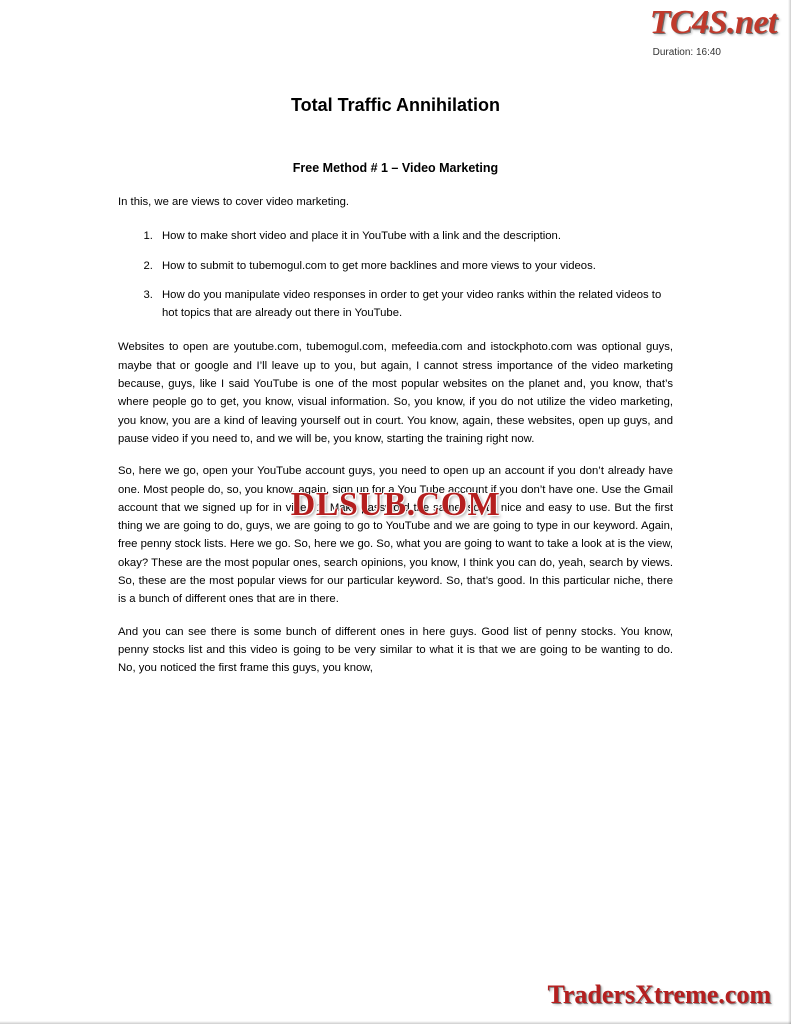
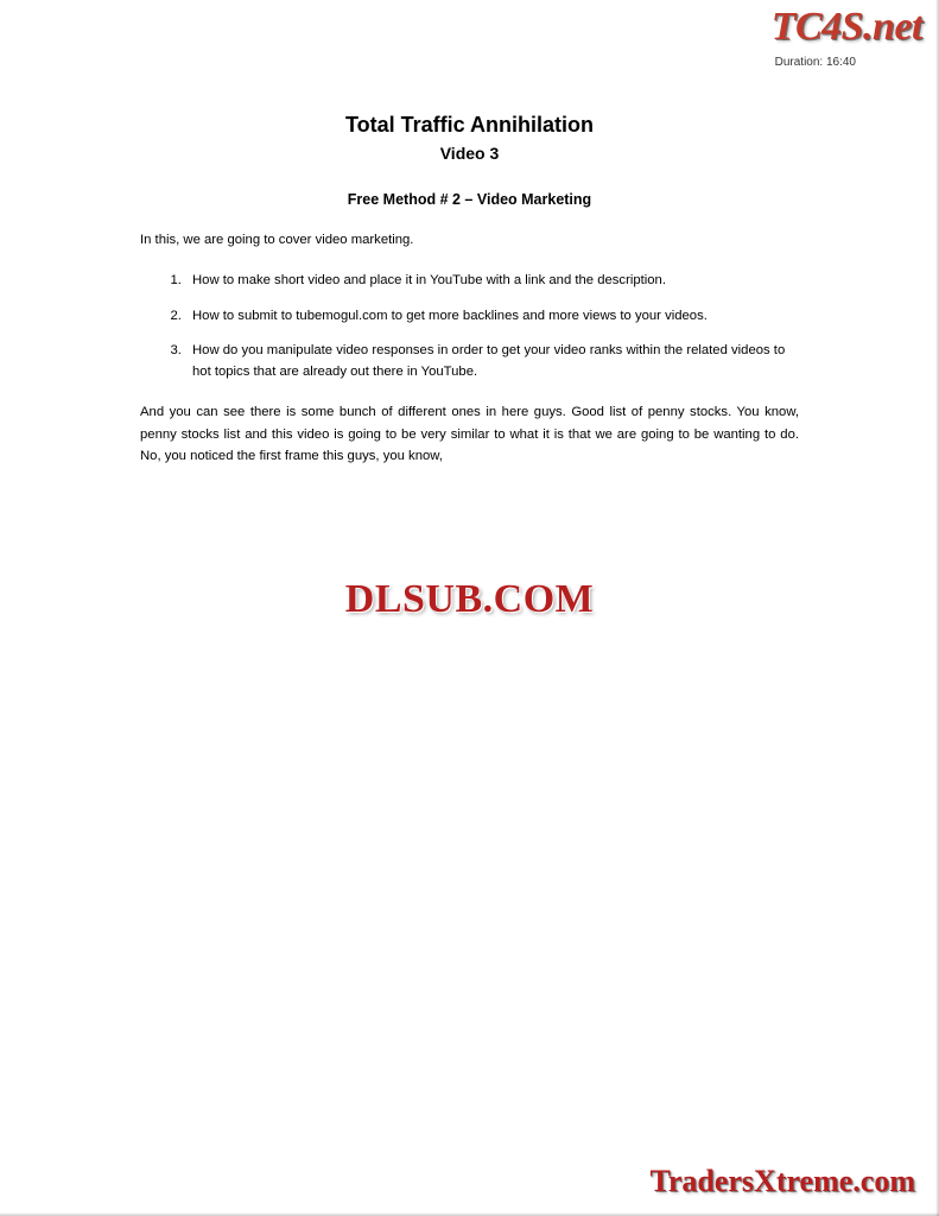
  TC4S.net
  Duration: 16:40
  Total Traffic Annihilation
+ Video 3
- Free Method # 1 – Video Marketing
+ Free Method # 2 – Video Marketing
- In this, we are views to cover video marketing.
+ In this, we are going to cover video marketing.
  How to make short video and place it in YouTube with a link and the description.
  How to submit to tubemogul.com to get more backlines and more views to your videos.
  How do you manipulate video responses in order to get your video ranks within the related videos to hot topics that are already out there in YouTube.
- Websites to open are youtube.com, tubemogul.com, mefeedia.com and istockphoto.com was optional guys, maybe that or google and I’ll leave up to you, but again, I cannot stress importance of the video marketing because, guys, like I said YouTube is one of the most popular websites on the planet and, you know, that’s where people go to get, you know, visual information. So, you know, if you do not utilize the video marketing, you know, you are a kind of leaving yourself out in court. You know, again, these websites, open up guys, and pause video if you need to, and we will be, you know, starting the training right now.
- So, here we go, open your YouTube account guys, you need to open up an account if you don’t already have one. Most people do, so, you know, again, sign up for a You Tube account if you don’t have one. Use the Gmail account that we signed up for in video 1. Make password the same, so it’s nice and easy to use. But the first thing we are going to do, guys, we are going to go to YouTube and we are going to type in our keyword. Again, free penny stock lists. Here we go. So, here we go. So, what you are going to want to take a look at is the view, okay? These are the most popular ones, search opinions, you know, I think you can do, yeah, search by views. So, these are the most popular views for our particular keyword. So, that’s good. In this particular niche, there is a bunch of different ones that are in there.
  And you can see there is some bunch of different ones in here guys. Good list of penny stocks. You know, penny stocks list and this video is going to be very similar to what it is that we are going to be wanting to do. No, you noticed the first frame this guys, you know,
  DLSUB.COM
  TradersXtreme.com
